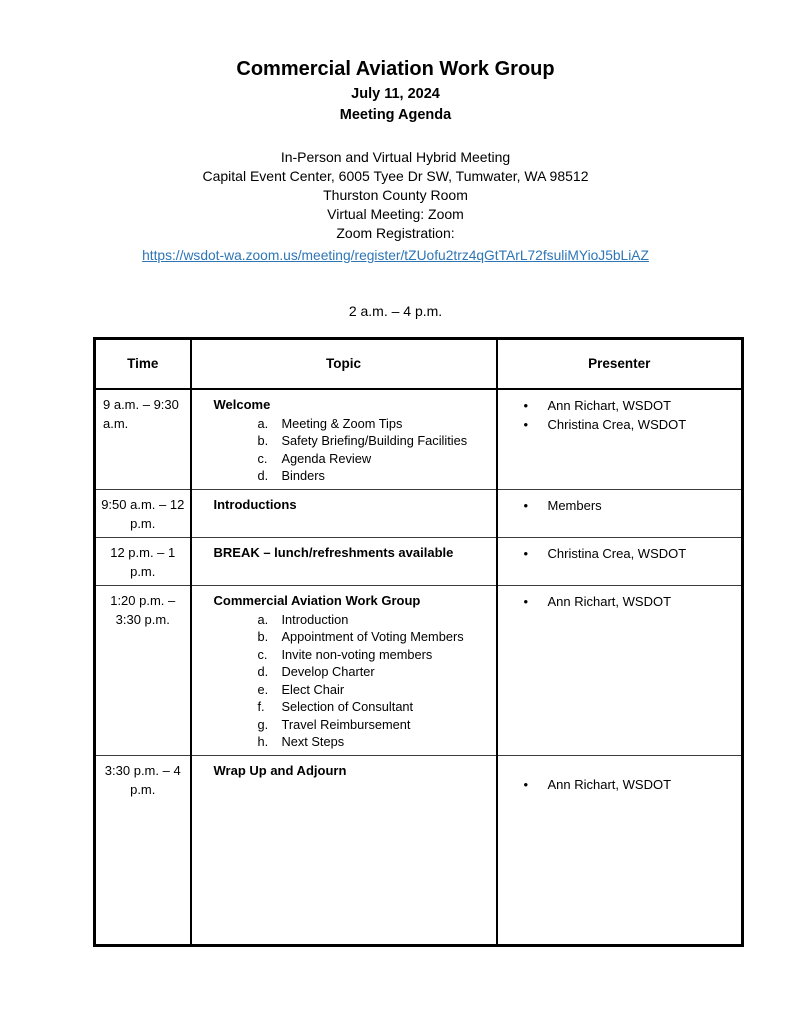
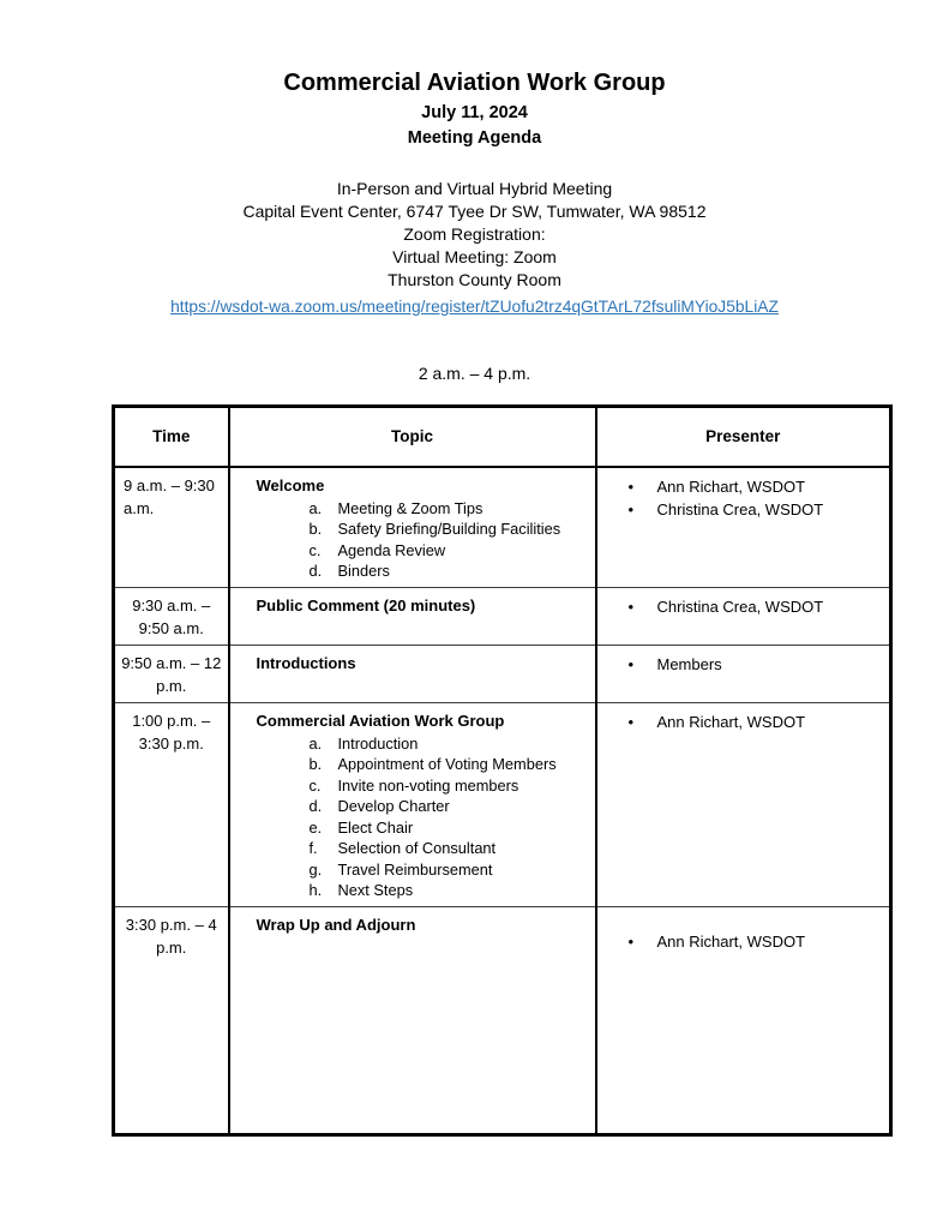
  Commercial Aviation Work Group
  July 11, 2024
  Meeting Agenda
  In-Person and Virtual Hybrid Meeting
- Capital Event Center, 6005 Tyee Dr SW, Tumwater, WA 98512
+ Capital Event Center, 6747 Tyee Dr SW, Tumwater, WA 98512
- Thurston County Room
+ Zoom Registration:
  Virtual Meeting: Zoom
- Zoom Registration:
+ Thurston County Room
  https://wsdot-wa.zoom.us/meeting/register/tZUofu2trz4qGtTArL72fsuliMYioJ5bLiAZ
  2 a.m. – 4 p.m.
  Time	Topic	Presenter
  9 a.m. – 9:30 a.m.	Welcomea. Meeting & Zoom Tipsb. Safety Briefing/Building Facilitiesc. Agenda Reviewd. Binders	Ann Richart, WSDOTChristina Crea, WSDOT
+ 9:30 a.m. – 9:50 a.m.	Public Comment (20 minutes)	Christina Crea, WSDOT
  9:50 a.m. – 12 p.m.	Introductions	Members
- 12 p.m. – 1 p.m.	BREAK – lunch/refreshments available	Christina Crea, WSDOT
- 1:20 p.m. – 3:30 p.m.	Commercial Aviation Work Groupa. Introductionb. Appointment of Voting Membersc. Invite non-voting membersd. Develop Chartere. Elect Chairf. Selection of Consultantg. Travel Reimbursementh. Next Steps	Ann Richart, WSDOT
+ 1:00 p.m. – 3:30 p.m.	Commercial Aviation Work Groupa. Introductionb. Appointment of Voting Membersc. Invite non-voting membersd. Develop Chartere. Elect Chairf. Selection of Consultantg. Travel Reimbursementh. Next Steps	Ann Richart, WSDOT
  3:30 p.m. – 4 p.m.	Wrap Up and Adjourn	Ann Richart, WSDOT
